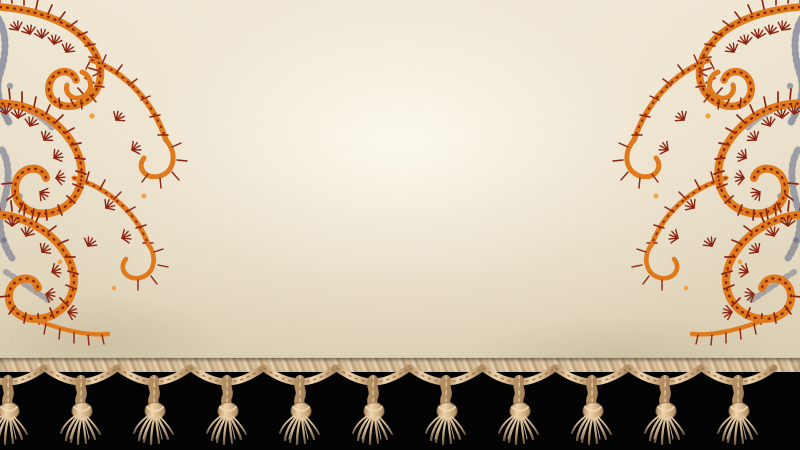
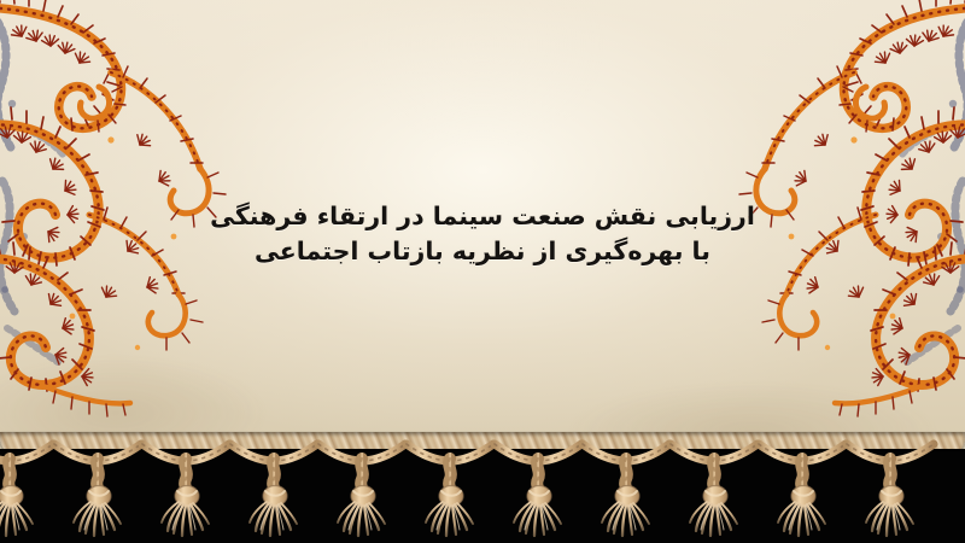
+ ارزیابی نقش صنعت سینما در ارتقاء فرهنگی
+ با بهره‌گیری از نظریه بازتاب اجتماعی
